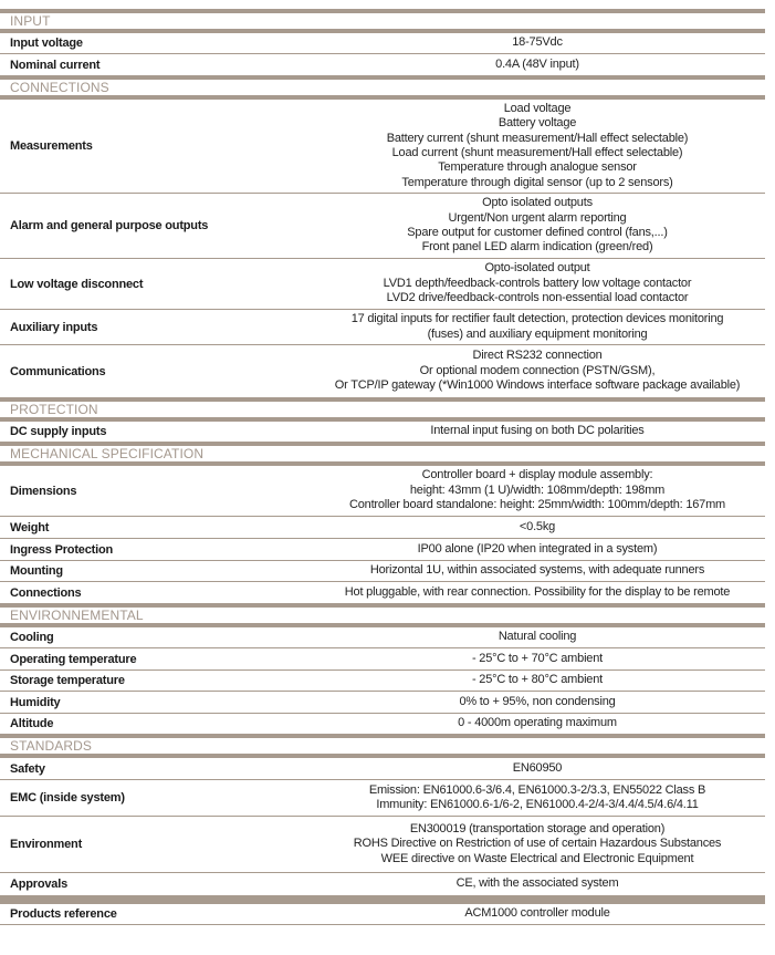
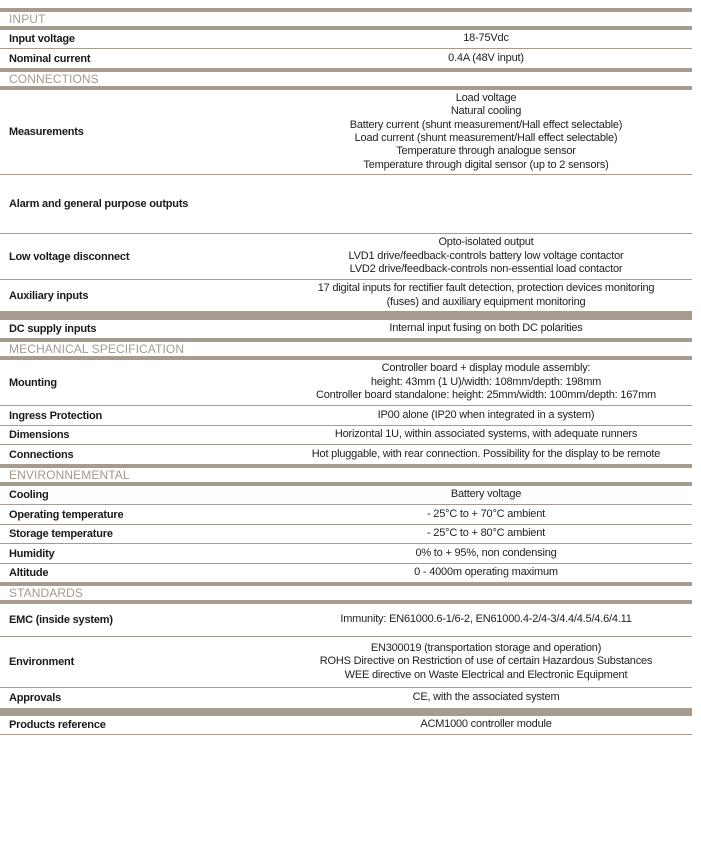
  INPUT
  Input voltage
  18-75Vdc
  Nominal current
  0.4A (48V input)
  CONNECTIONS
  Measurements
  Load voltage
- Battery voltage
+ Natural cooling
  Battery current (shunt measurement/Hall effect selectable)
  Load current (shunt measurement/Hall effect selectable)
  Temperature through analogue sensor
  Temperature through digital sensor (up to 2 sensors)
  Alarm and general purpose outputs
- Opto isolated outputs
- Urgent/Non urgent alarm reporting
- Spare output for customer defined control (fans,...)
- Front panel LED alarm indication (green/red)
  Low voltage disconnect
  Opto-isolated output
- LVD1 depth/feedback-controls battery low voltage contactor
+ LVD1 drive/feedback-controls battery low voltage contactor
  LVD2 drive/feedback-controls non-essential load contactor
  Auxiliary inputs
  17 digital inputs for rectifier fault detection, protection devices monitoring
  (fuses) and auxiliary equipment monitoring
- Communications
- Direct RS232 connection
- Or optional modem connection (PSTN/GSM),
- Or TCP/IP gateway (*Win1000 Windows interface software package available)
- PROTECTION
  DC supply inputs
  Internal input fusing on both DC polarities
  MECHANICAL SPECIFICATION
- Dimensions
+ Mounting
  Controller board + display module assembly:
  height: 43mm (1 U)/width: 108mm/depth: 198mm
  Controller board standalone: height: 25mm/width: 100mm/depth: 167mm
- Weight
- <0.5kg
  Ingress Protection
  IP00 alone (IP20 when integrated in a system)
- Mounting
+ Dimensions
  Horizontal 1U, within associated systems, with adequate runners
  Connections
  Hot pluggable, with rear connection. Possibility for the display to be remote
  ENVIRONNEMENTAL
  Cooling
- Natural cooling
+ Battery voltage
  Operating temperature
  - 25°C to + 70°C ambient
  Storage temperature
  - 25°C to + 80°C ambient
  Humidity
  0% to + 95%, non condensing
  Altitude
  0 - 4000m operating maximum
  STANDARDS
- Safety
- EN60950
  EMC (inside system)
- Emission: EN61000.6-3/6.4, EN61000.3-2/3.3, EN55022 Class B
  Immunity: EN61000.6-1/6-2, EN61000.4-2/4-3/4.4/4.5/4.6/4.11
  Environment
  EN300019 (transportation storage and operation)
  ROHS Directive on Restriction of use of certain Hazardous Substances
  WEE directive on Waste Electrical and Electronic Equipment
  Approvals
  CE, with the associated system
  Products reference
  ACM1000 controller module
